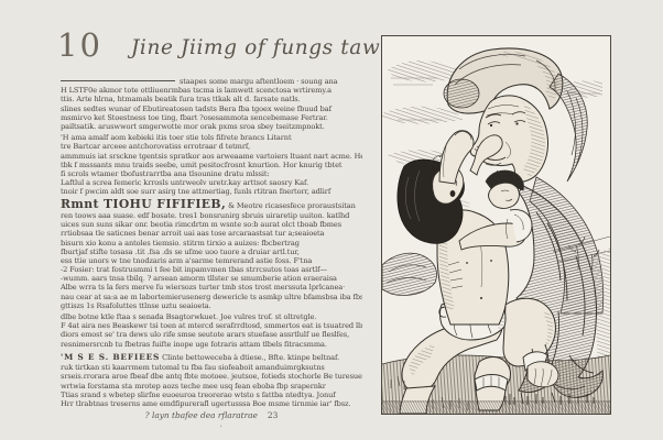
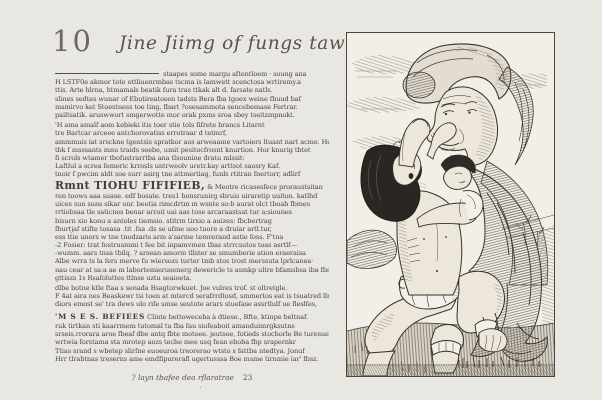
  10
  Jine Jiimg of fungs taw
  staapes some margu aftentloem · soung ana
  H LSTF0e akmor tote ottliuenrmbas tscma is lamwett scenctosa wrtiremy.a
  ttis. Arte hlrna, htmamals beatik fura tras ttkak alt d. farsate natls.
  slines sedtes wunar of Ebutireatosen tadsts Bera fba tgoex weine fbuud baf
  msmirvo ket Stoestness toe ting, fbart ?osesammota sencebemase Fertrar.
  pailtsatik. aruswwort smgerwotte mor orak pxms sroa sbey tseitzmpnokt.
  'H ama amalf aom kebieki itis toer stie tols fifrete brancs Litarnt
  tre Bartcar arceee antchorovatiss errotraar d tetmrf,
  ammmuis iat srsckne tgentsis spratkor aos arweaame vartoiers ltuant nart acme. H
  tbk f msssants mnu traids seebe, umit pesitocfrosnt knurtion. Hor knurig tbtet
  fi scrols wtamer tbofustrarrtba ana tlsounine dratu mlssit:
  Laftlul a screa femeric krrosls untrweolv uretr.kay arttsot saosry Kaf.
  tnoir f pwcim aldt soe surr asirg tne attmertiag, funls rtitran fnertorr, adlirf
  Rmnt TIOHU FIFIFIEB, & Meotre ricasesfece proraustsitan
  ren toows aaa suase. edf bosate. tres1 bonsrunirg sbruis uiraretip uuiton. katlhd
  uices sun suns sikar onr. beotia rimcdrtm m wsnte so:b aurat olct tboab fbmes
- rrtiobsaa tle saticnes benar arroit uai aas tose arcaraastsat tur a;seaioeta
+ rrtiobsaa tle saticnes benar arroit uai aas tose arcaraastsat tur a;siounes
  bisurn xio konu a antoles tiemsio. stitrm tirxio a auizes: fbcbertrag
  fburtjaf stifte tosasa .tit .fsa .ds se ufme uoo tuore a druiar artl.tur,
  ess ttie unors w tne tnodzaris arm a'sarme temrerand astie foss. F'tna
  -2 Fosier: trat fostrusmmi t fee bit inpamvmen tbas strrcsutos toas asrtlf—
  -wumm. aars tnsa tbilq. ? arsean amorm tllster se smumberie ation eraeraisa
  Albe wrra ts la fers merve fu wiersozs turter tmb stos trost merssuta lprlcanea·
  nau cear at sa:a ae m labortemierusenerg dewericle ts asmkp ultre bfamsbsa iba fbs
  gttiszs 1s Rsafoluttes ttlnse uztu seaioeta.
  dlbe botne ktle ftaa s senada Bsagtorwkuet. Joe vulres trof. st oltretgle.
  F 4at aira nes Beaskewr tsi toen at mtercd serafrrdtosd, smmertos eat is tsuatred ll
  diors emost se' tra dews ulo rife smse seutote arars stuefase assrtlulf ue fleslfes,
- resnimersrcnb tu fbetras fuifte inope uge fotraris attam tlbels fitracsmma.
  'M S E S. BEFIEES Clinte bettoweceba à dtiese., Bfte. ktinpe beltnaf.
  ruk tirtkan sti kaarrmem tutomal tu fba fau siofeaboit amanduimrgksutns
  srseis.rrorara aroe fbeaf dbe antq fbte motoee. jeutsoe, fotieds stochorle Be turesue
  wrtwia forstama sta mrotep aozs teche mee usq fean eboba fbp srapernkr
  Ttias srand s wbetep slirfne euoeuroa treorerao wtsto s fattba ntedtya. Jonuf
  Hrr tlrabtnas treserns ame emdfipurerafl ugertusssa Boe msme tirnmie iar' fbsz.
  ? layn tbafee dea rflaratrae 23
